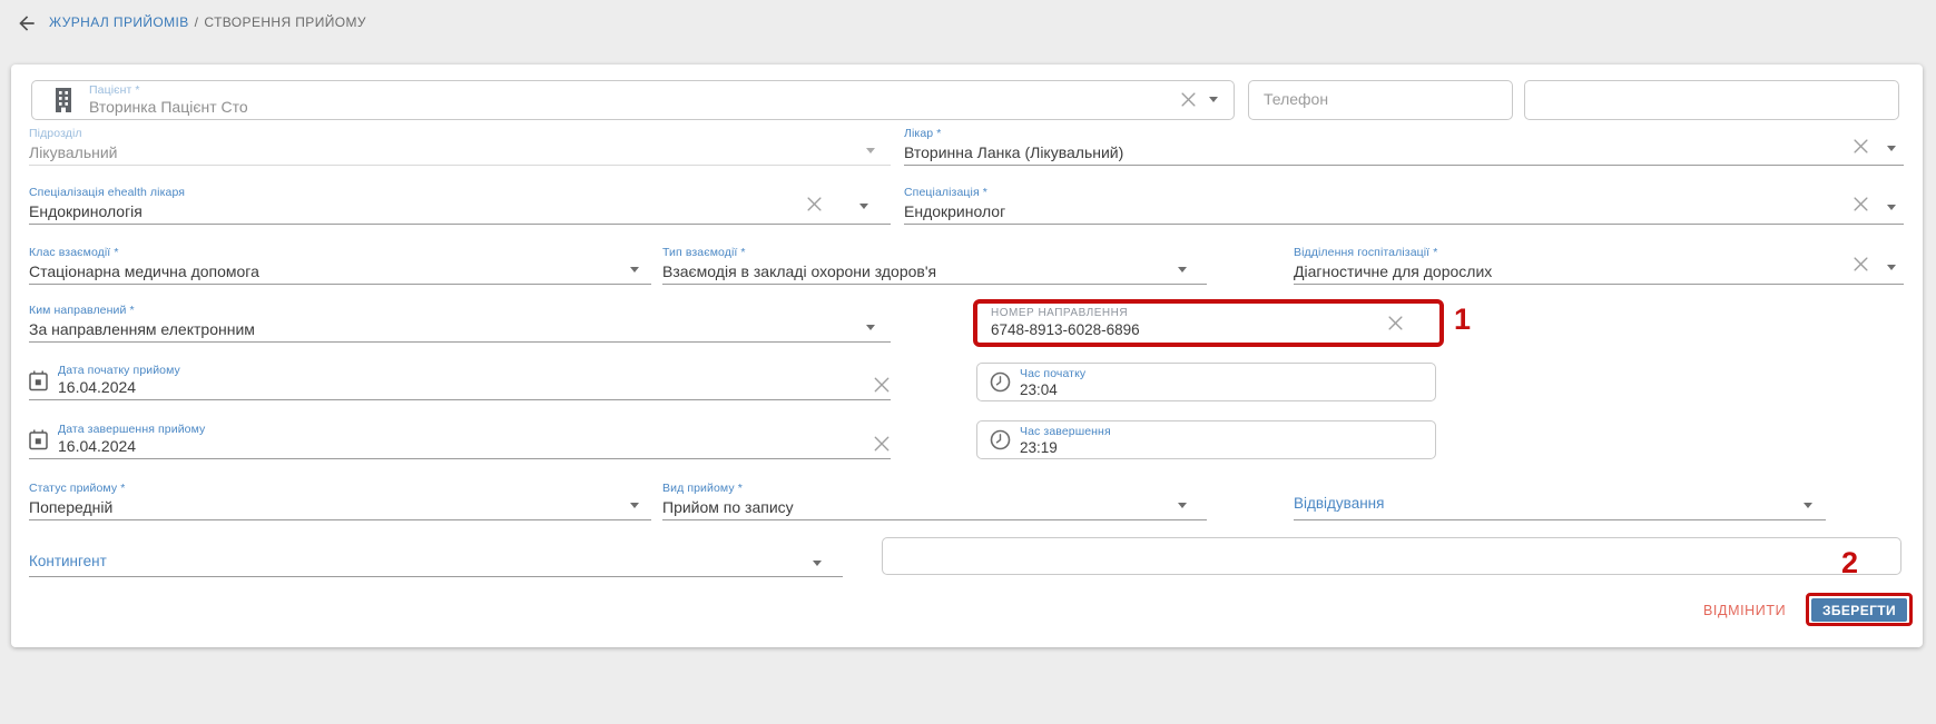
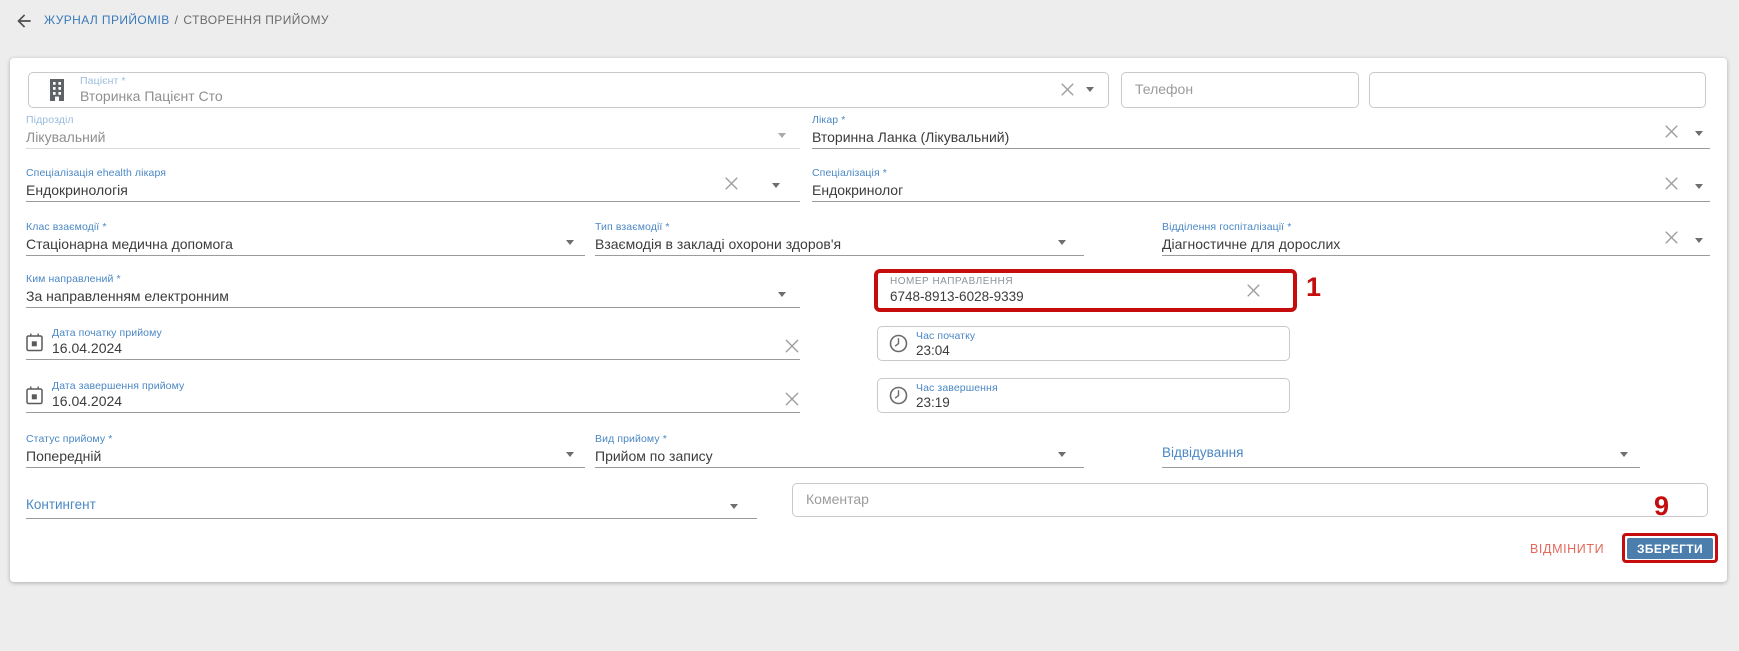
  ЖУРНАЛ ПРИЙОМІВ
  /
  СТВОРЕННЯ ПРИЙОМУ
  Пацієнт *
  Вторинка Пацієнт Сто
  Телефон
  Підрозділ
  Лікувальний
  Лікар *
  Вторинна Ланка (Лікувальний)
  Спеціалізація ehealth лікаря
  Ендокринологія
  Спеціалізація *
  Ендокринолог
  Клас взаємодії *
  Стаціонарна медична допомога
  Тип взаємодії *
  Взаємодія в закладі охорони здоров'я
  Відділення госпіталізації *
  Діагностичне для дорослих
  Ким направлений *
  За направленням електронним
  НОМЕР НАПРАВЛЕННЯ
- 6748-8913-6028-6896
+ 6748-8913-6028-9339
  1
  Дата початку прийому
  16.04.2024
  Час початку
  23:04
  Дата завершення прийому
  16.04.2024
  Час завершення
  23:19
  Статус прийому *
  Попередній
  Вид прийому *
  Прийом по запису
  Відвідування
  Контингент
+ Коментар
  ВІДМІНИТИ
  ЗБЕРЕГТИ
- 2
+ 9
